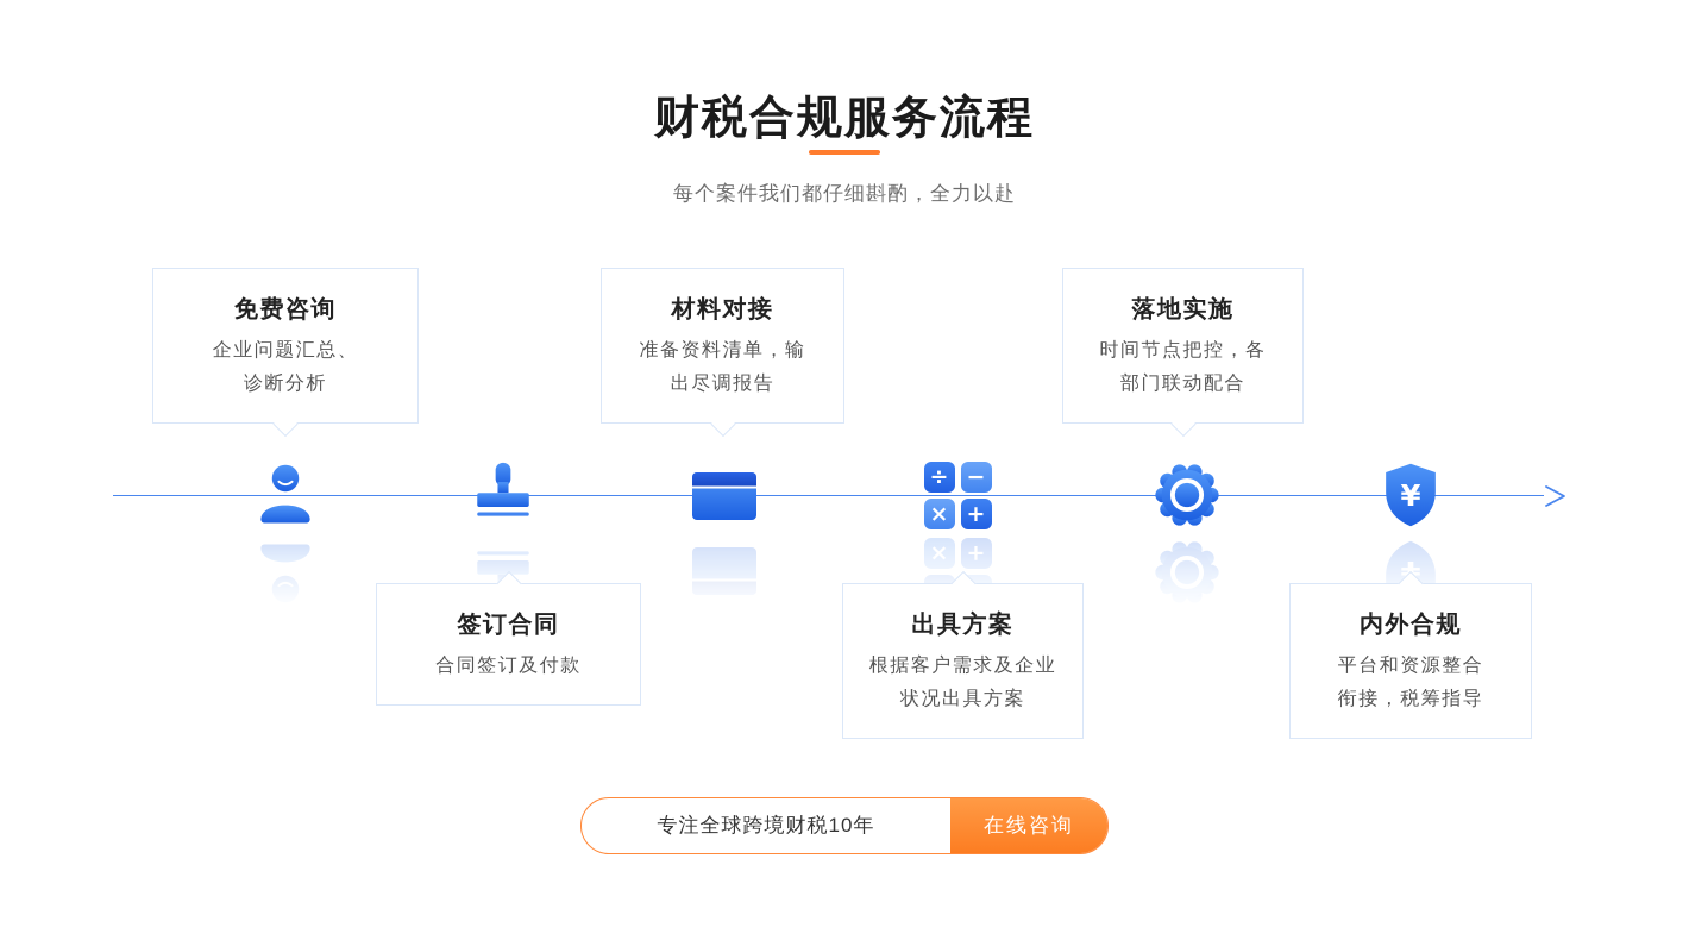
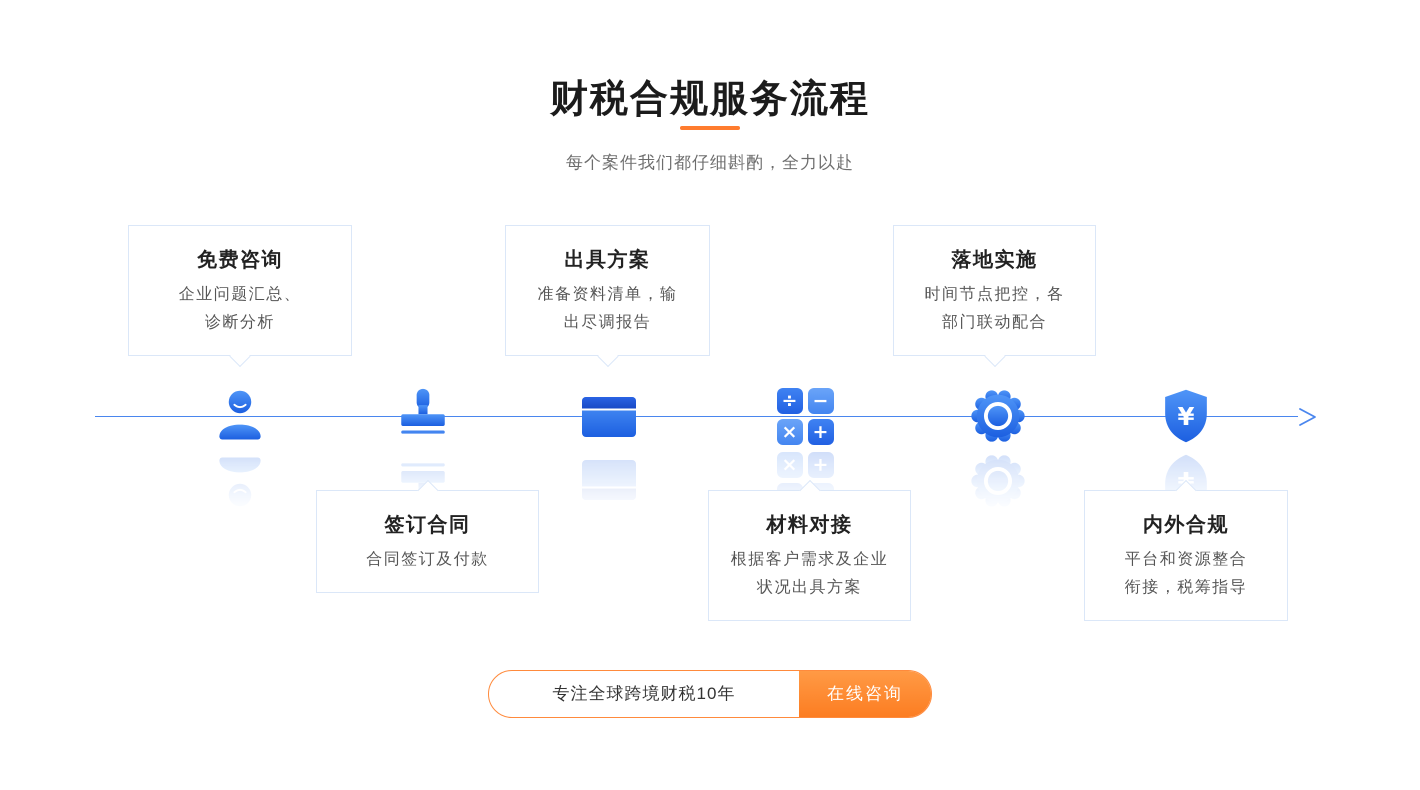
  财税合规服务流程
  每个案件我们都仔细斟酌，全力以赴
  免费咨询
  企业问题汇总、
  诊断分析
- 材料对接
+ 出具方案
  准备资料清单，输
  出尽调报告
  落地实施
  时间节点把控，各
  部门联动配合
  签订合同
  合同签订及付款
- 出具方案
+ 材料对接
  根据客户需求及企业
  状况出具方案
  内外合规
  平台和资源整合
  衔接，税筹指导
  ÷
  −
  ×
  +
  ¥
  专注全球跨境财税10年
  在线咨询
